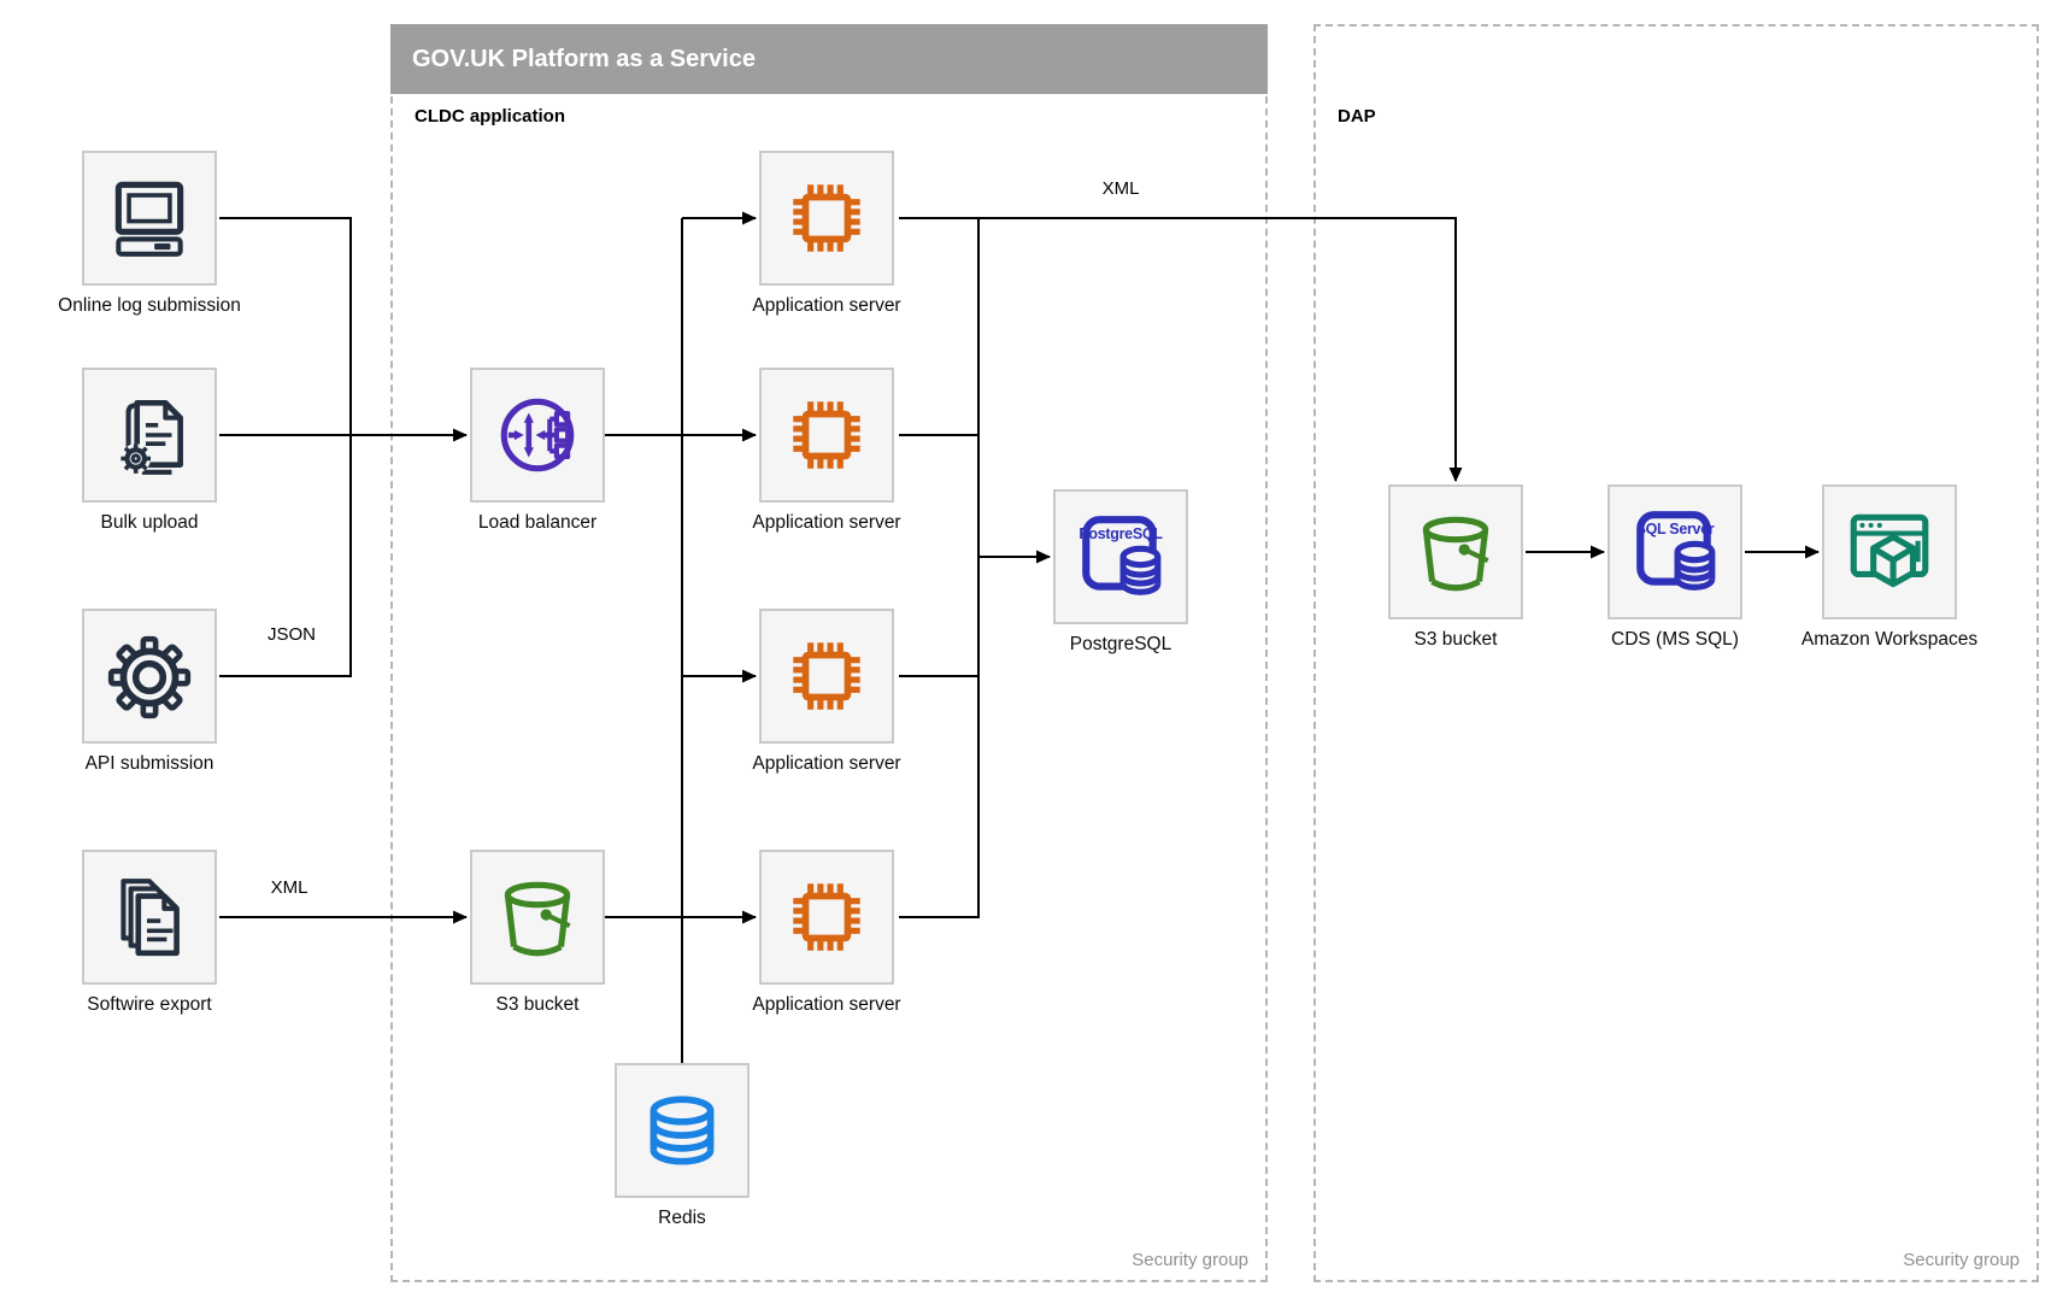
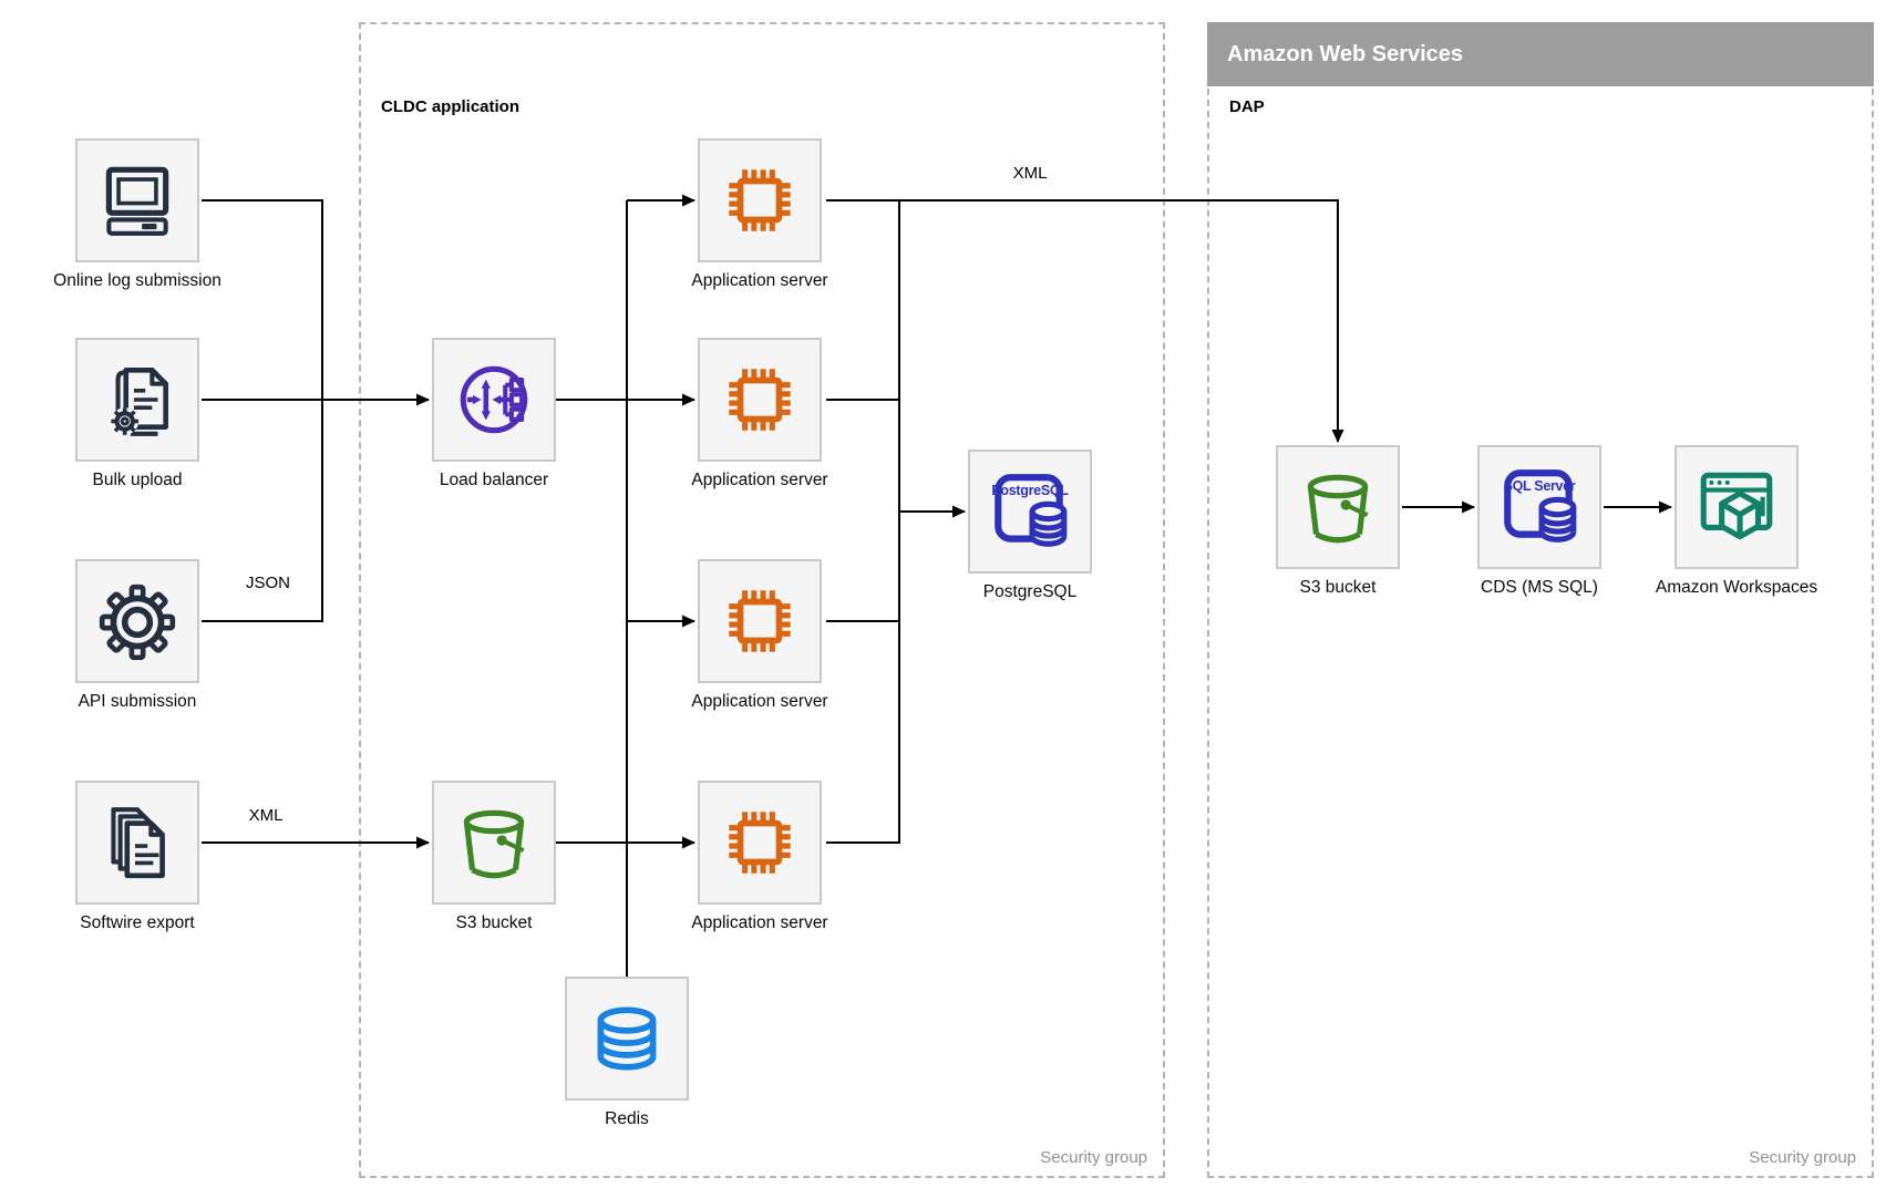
- GOV.UK Platform as a Service
  CLDC application
  Security group
+ Amazon Web Services
  DAP
  Security group
  JSON
  XML
  XML
  Online log submission
  Bulk upload
  API submission
  Softwire export
  Load balancer
  Application server
  Application server
  Application server
  Application server
  PostgreSQL
  PostgreSQL
  S3 bucket
  Redis
  S3 bucket
  SQL Server
  CDS (MS SQL)
  Amazon Workspaces
